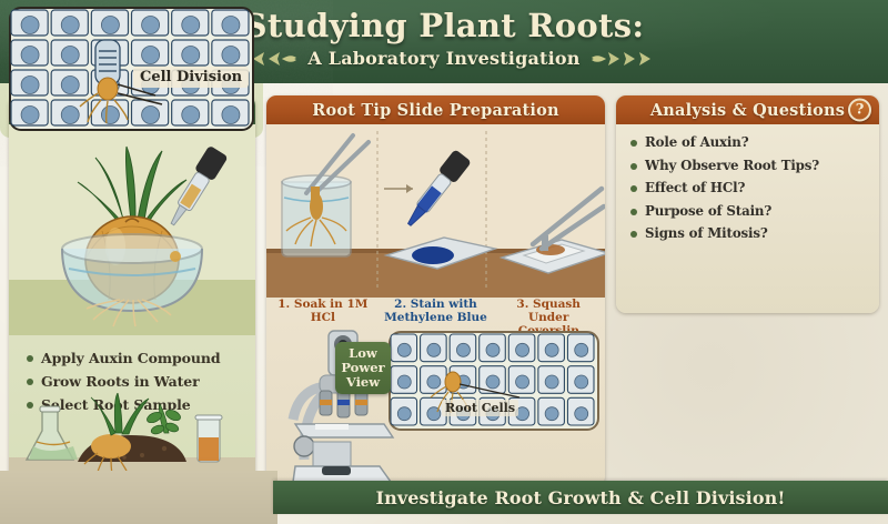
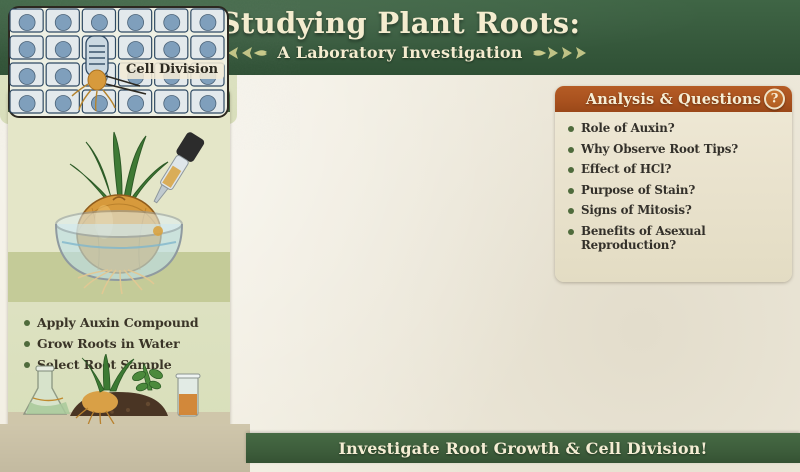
  Studying Plant Roots:
  A Laboratory Investigation
  Apply Auxin Compound
  Grow Roots in Water
  Select Rot Saple
- Root Tip Slide Preparation
- 1. Soak in 1M HCl
- 2. Stain with
- Methylene Blue
- 3. Squash Under
- Low
- Power
- View
- Root Cells
  Analysis & Questions
  ?
  Role of Auxin?
  Why Observe Root Tips?
  Effect of HCl?
  Purpose of Stain?
  Signs of Mitosis?
+ Benefits of Asexual Reproduction?
  Cell Division
  Investigate Root Growth & Cell Division!
